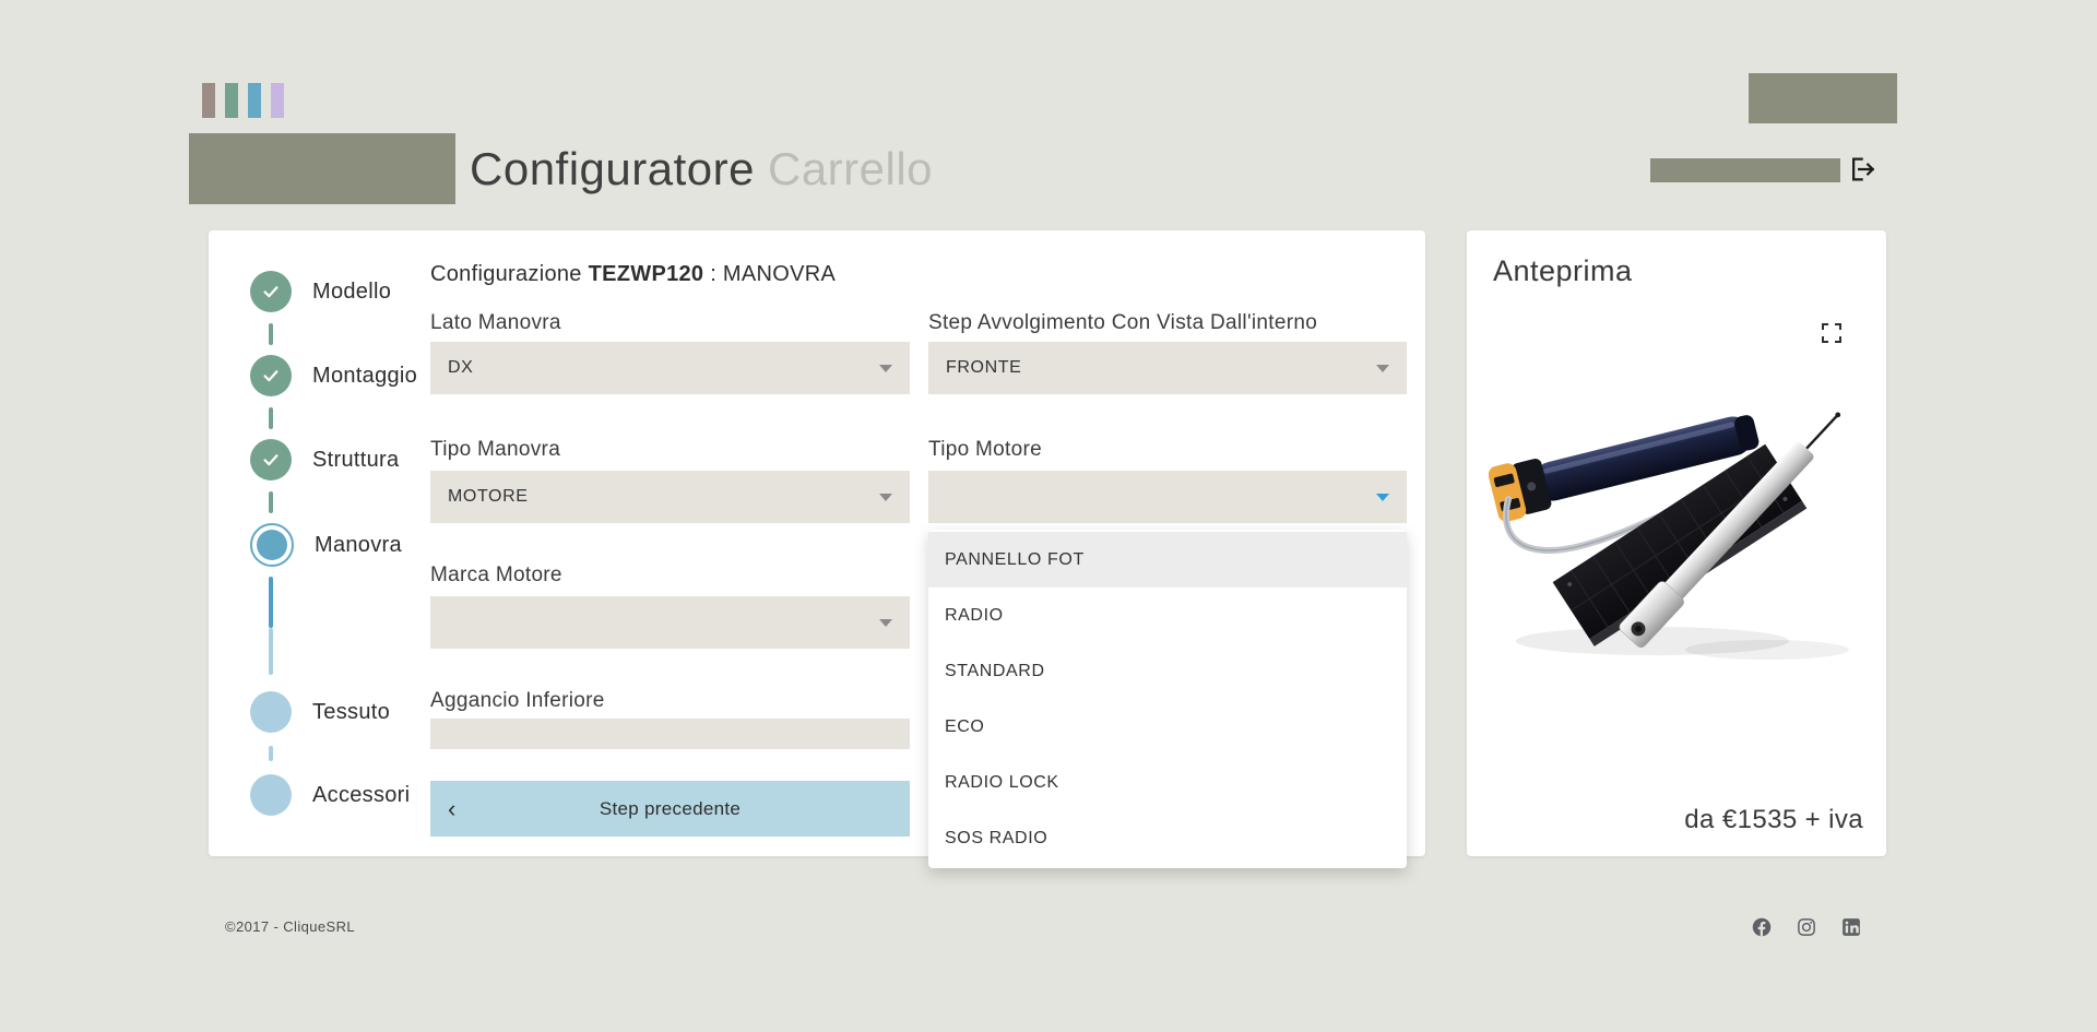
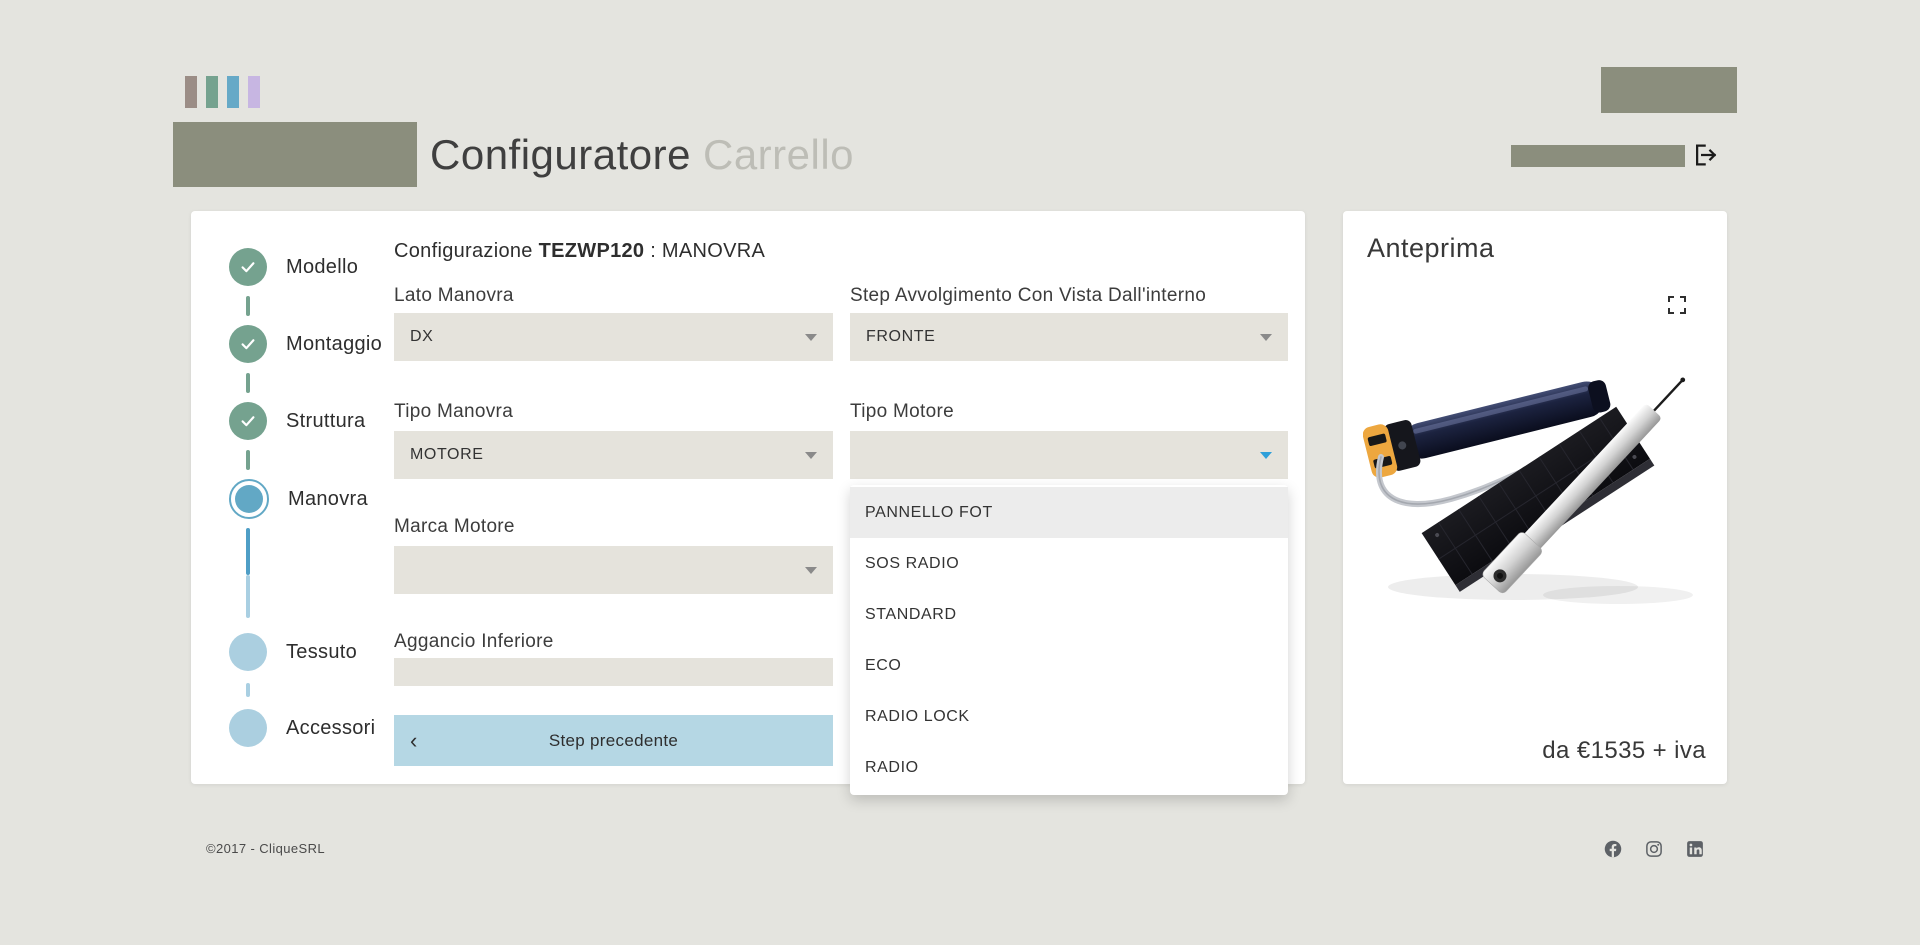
  Configuratore
  Carrello
  Modello
  Montaggio
  Struttura
  Manovra
  Tessuto
  Accessori
  Configurazione TEZWP120 : MANOVRA
  Lato Manovra
  DX
  Step Avvolgimento Con Vista Dall'interno
  FRONTE
  Tipo Manovra
  MOTORE
  Tipo Motore
  PANNELLO FOT
- RADIO
+ SOS RADIO
  STANDARD
  ECO
  RADIO LOCK
- SOS RADIO
+ RADIO
  Marca Motore
  Aggancio Inferiore
  ‹
  Step precedente
  Anteprima
  da €1535 + iva
  ©2017 - CliqueSRL
